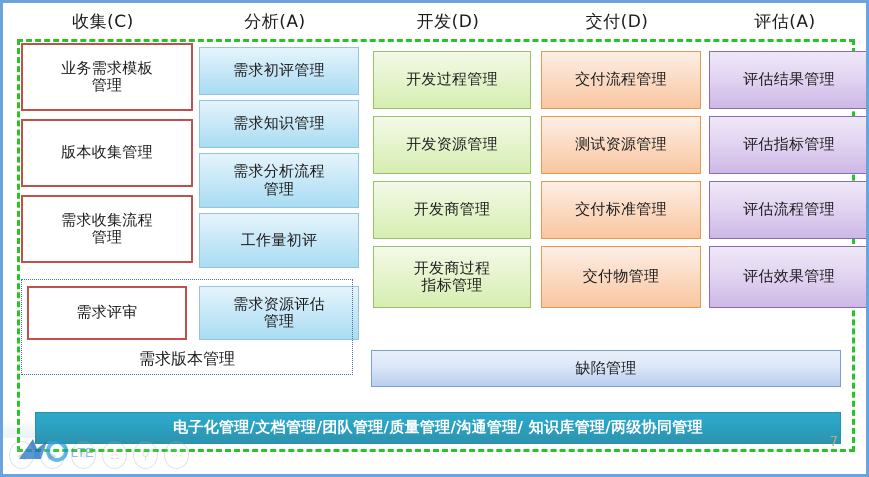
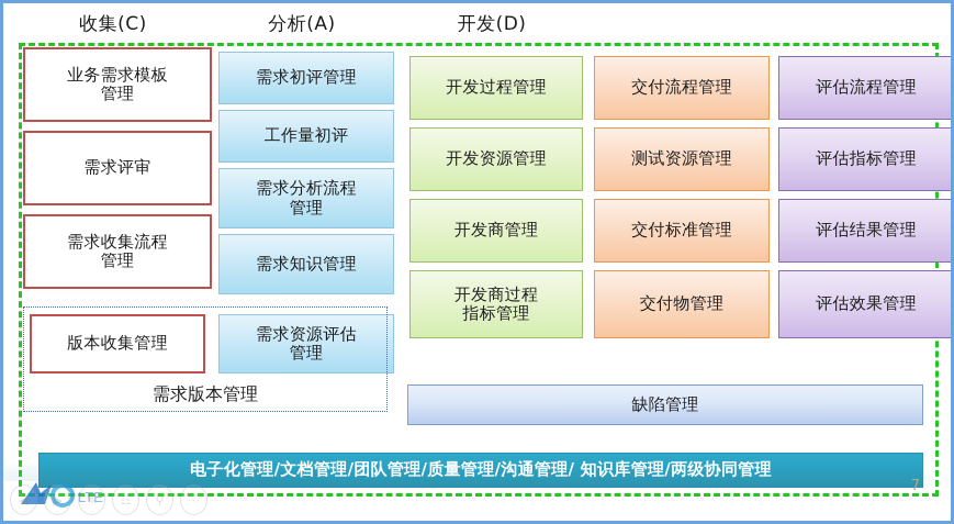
  收集(C)
  分析(A)
  开发(D)
- 交付(D)
- 评估(A)
  业务需求模板
  管理
- 版本收集管理
+ 需求评审
  需求收集流程
  管理
- 需求评审
+ 版本收集管理
  需求初评管理
- 需求知识管理
+ 工作量初评
  需求分析流程
  管理
- 工作量初评
+ 需求知识管理
  需求资源评估
  管理
  开发过程管理
  开发资源管理
  开发商管理
  开发商过程
  指标管理
  交付流程管理
  测试资源管理
  交付标准管理
  交付物管理
- 评估结果管理
+ 评估流程管理
  评估指标管理
- 评估流程管理
+ 评估结果管理
  评估效果管理
  需求版本管理
  缺陷管理
  电子化管理/文档管理/团队管理/质量管理/沟通管理/ 知识库管理/两级协同管理
  7
  LTE
  ◀
  ▶
  ✎
  ☷
  ⚲
  ⋯
